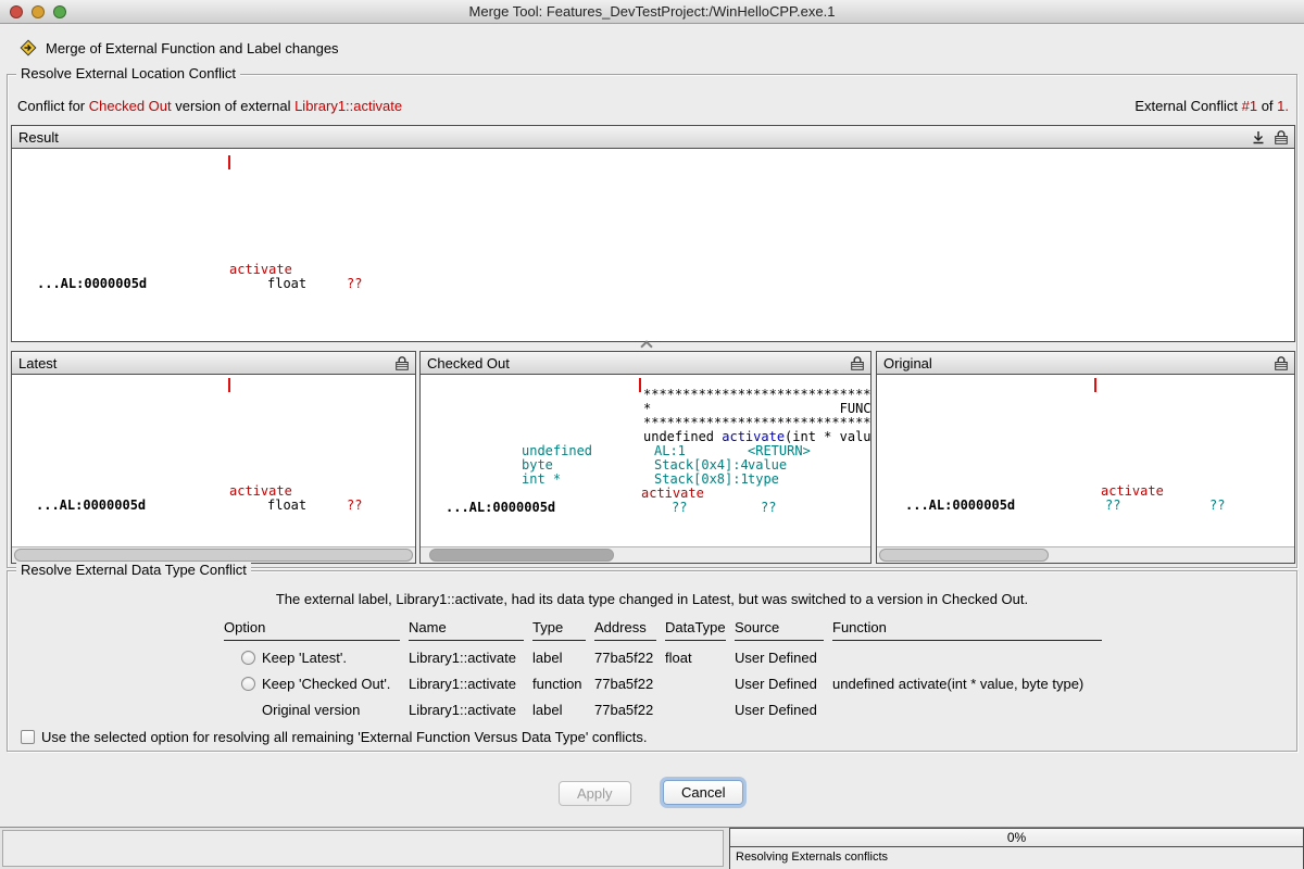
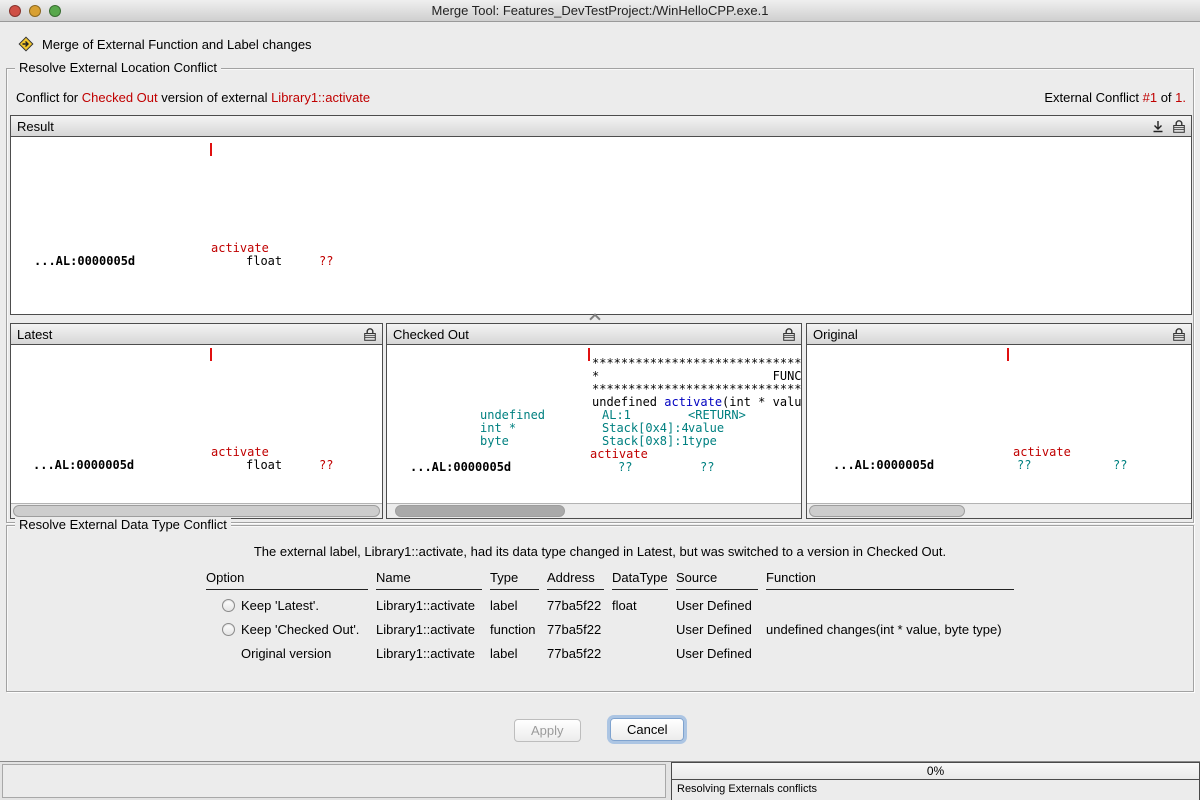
  Merge Tool: Features_DevTestProject:/WinHelloCPP.exe.1
  Merge of External Function and Label changes
  Resolve External Location Conflict
  Conflict for Checked Out version of external Library1::activate
  External Conflict #1 of 1.
  Result
  activate
  ...AL:0000005d
  float
  ??
  Latest
  activate
  ...AL:0000005d
  float
  ??
  Checked Out
  *****************************
  *****************************
  undefined activate(int * valu
  undefined
  AL:1
  <RETURN>
- byte
+ int *
  Stack[0x4]:4
  value
- int *
+ byte
  Stack[0x8]:1
  type
  activate
  ...AL:0000005d
  ??
  ??
  Original
  activate
  ...AL:0000005d
  ??
  ??
  Resolve External Data Type Conflict
  The external label, Library1::activate, had its data type changed in Latest, but was switched to a version in Checked Out.
  Option
  Name
  Type
  Address
  DataType
  Source
  Function
  Keep 'Latest'.
  Library1::activate
  label
  77ba5f22
  float
  User Defined
  Keep 'Checked Out'.
  Library1::activate
  function
  77ba5f22
  User Defined
- undefined activate(int * value, byte type)
+ undefined changes(int * value, byte type)
  Original version
  Library1::activate
  label
  77ba5f22
  User Defined
- Use the selected option for resolving all remaining 'External Function Versus Data Type' conflicts.
  Apply
  Cancel
  0%
  Resolving Externals conflicts
